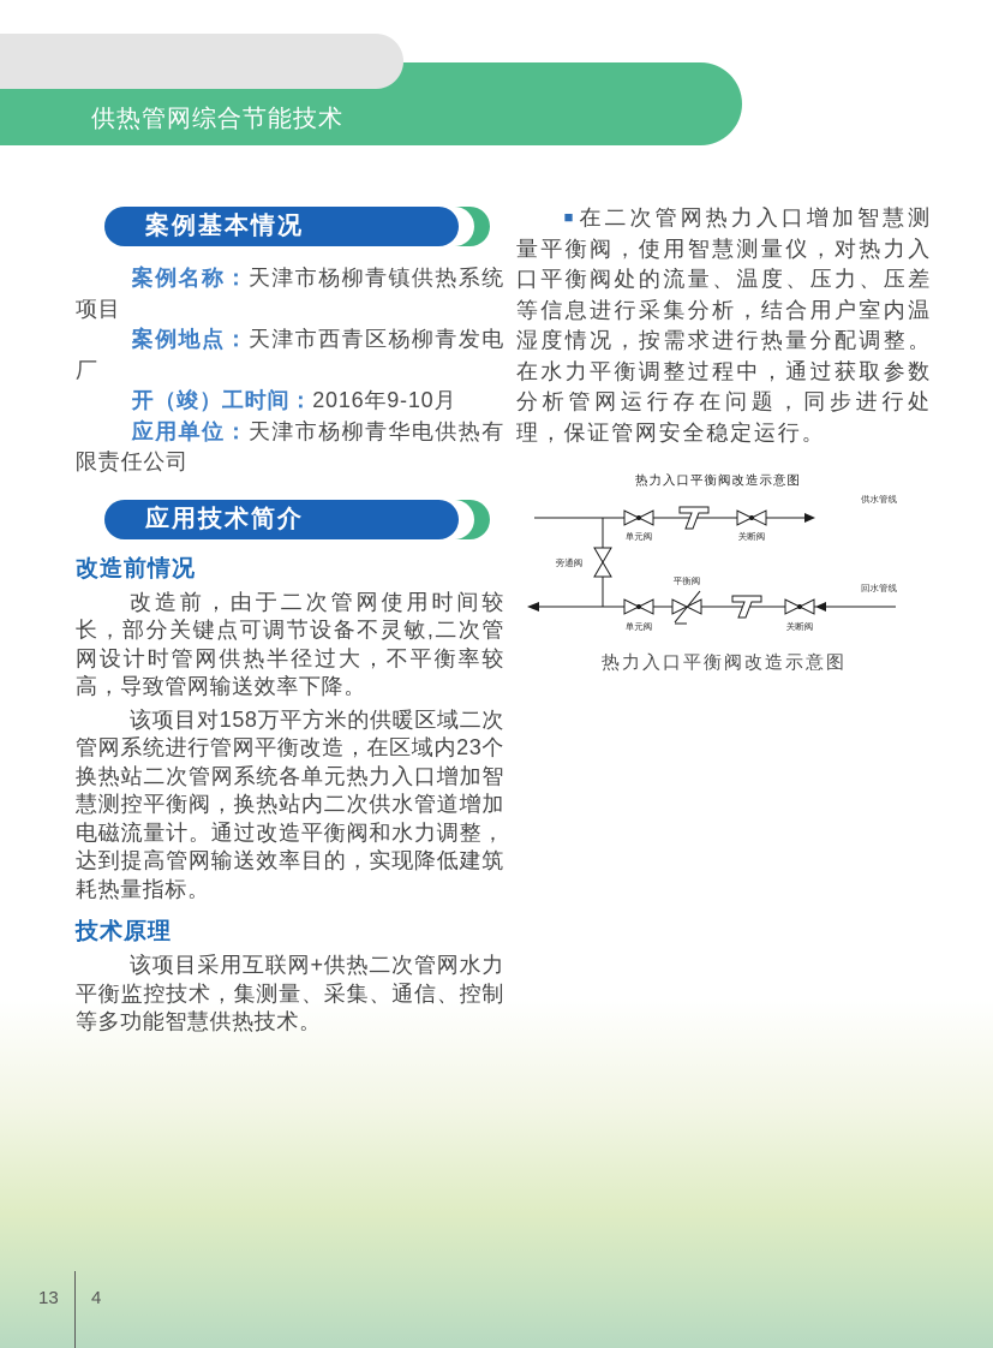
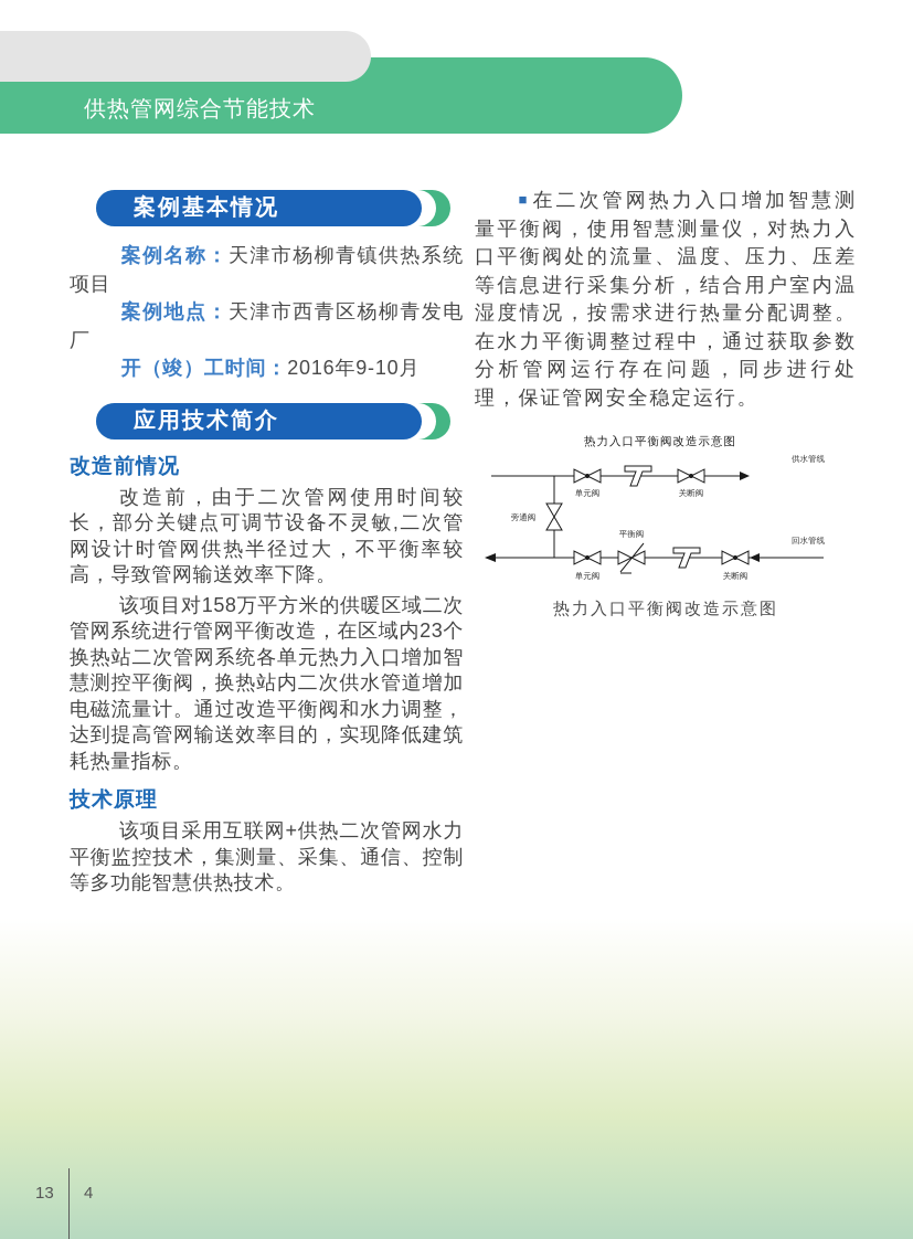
  供热管网综合节能技术
  案例基本情况
  案例名称：天津市杨柳青镇供热系统项目
  案例地点：天津市西青区杨柳青发电厂
  开（竣）工时间：2016年9-10月
- 应用单位：天津市杨柳青华电供热有限责任公司
  应用技术简介
  改造前情况
  改造前，由于二次管网使用时间较长，部分关键点可调节设备不灵敏,二次管网设计时管网供热半径过大，不平衡率较高，导致管网输送效率下降。
  该项目对158万平方米的供暖区域二次管网系统进行管网平衡改造，在区域内23个换热站二次管网系统各单元热力入口增加智慧测控平衡阀，换热站内二次供水管道增加电磁流量计。通过改造平衡阀和水力调整，达到提高管网输送效率目的，实现降低建筑耗热量指标。
  技术原理
  该项目采用互联网+供热二次管网水力平衡监控技术，集测量、采集、通信、控制等多功能智慧供热技术。
  ■ 在二次管网热力入口增加智慧测量平衡阀，使用智慧测量仪，对热力入口平衡阀处的流量、温度、压力、压差等信息进行采集分析，结合用户室内温湿度情况，按需求进行热量分配调整。在水力平衡调整过程中，通过获取参数分析管网运行存在问题，同步进行处理，保证管网安全稳定运行。
  热力入口平衡阀改造示意图
  供水管线
  旁通阀
  单元阀
  关断阀
  回水管线
  单元阀
  平衡阀
  关断阀
  热力入口平衡阀改造示意图
  13
  4
